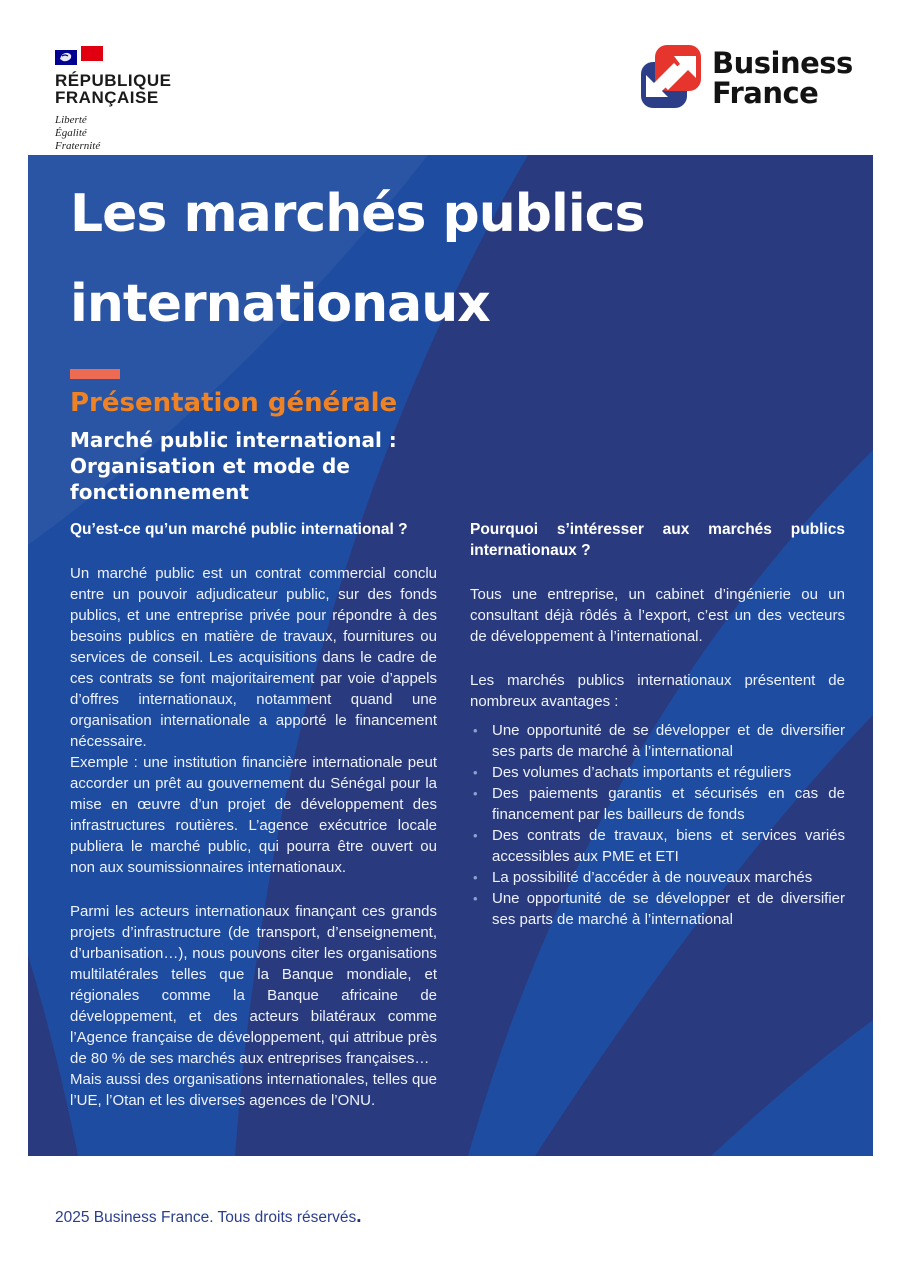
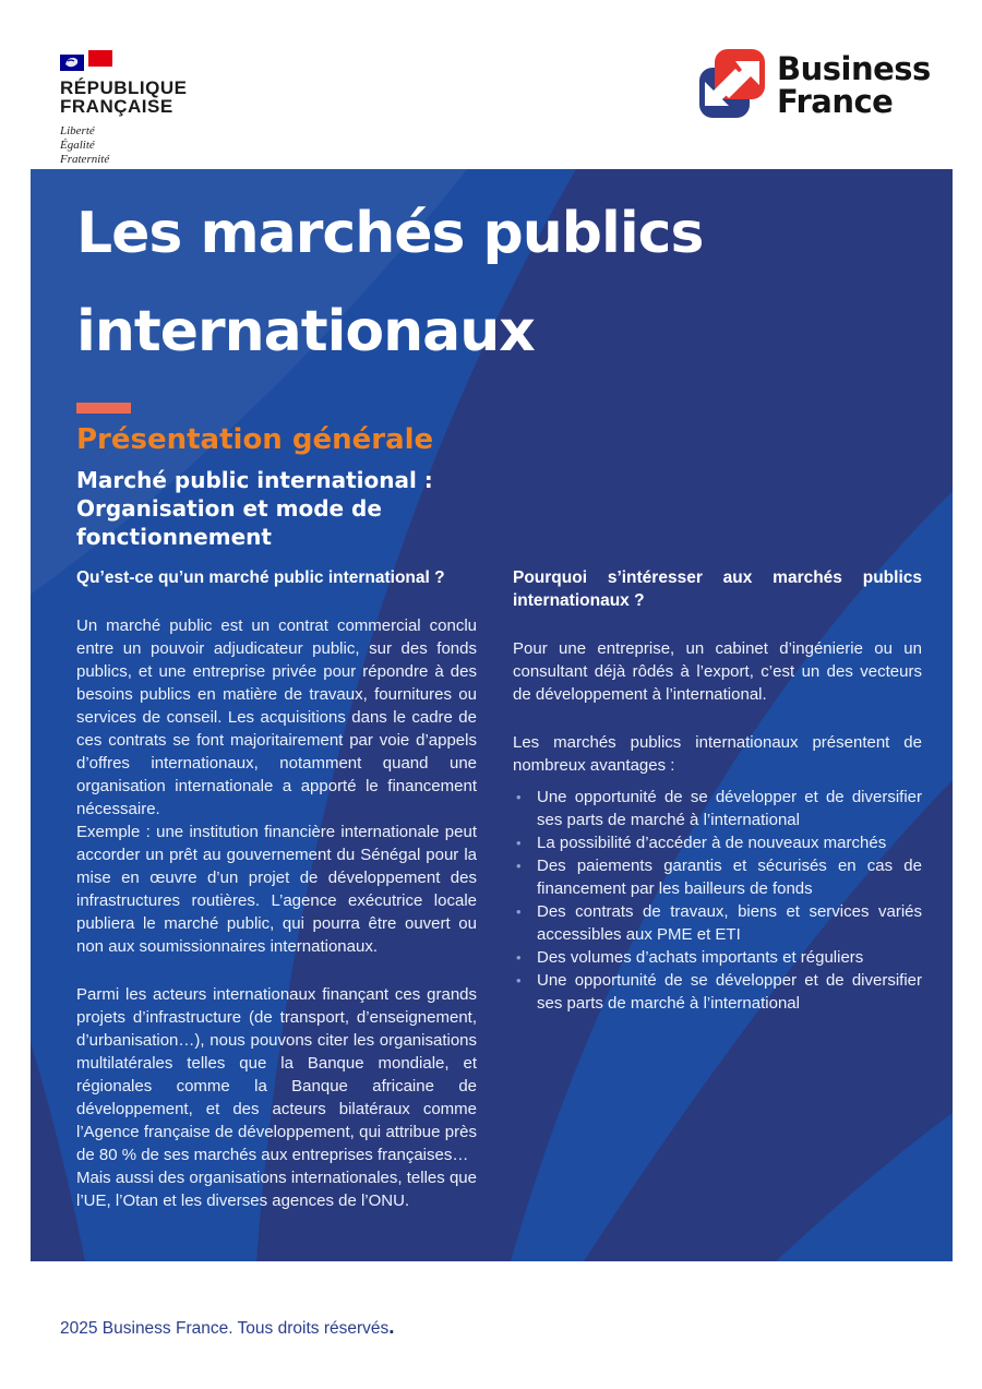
  RÉPUBLIQUE
  FRANÇAISE
  Liberté
  Égalité
  Fraternité
  Business
  France
  Les marchés publics
  internationaux
  Présentation générale
  Marché public international :
  Organisation et mode de
  fonctionnement
  Qu’est-ce qu’un marché public international ?
  Un marché public est un contrat commercial conclu entre un pouvoir adjudicateur public, sur des fonds publics, et une entreprise privée pour répondre à des besoins publics en matière de travaux, fournitures ou services de conseil. Les acquisitions dans le cadre de ces contrats se font majoritairement par voie d’appels d’offres internationaux, notamment quand une organisation internationale a apporté le financement nécessaire.
  Exemple : une institution financière internationale peut accorder un prêt au gouvernement du Sénégal pour la mise en œuvre d’un projet de développement des infrastructures routières. L’agence exécutrice locale publiera le marché public, qui pourra être ouvert ou non aux soumissionnaires internationaux.
  Parmi les acteurs internationaux finançant ces grands projets d’infrastructure (de transport, d’enseignement, d’urbanisation…), nous pouvons citer les organisations multilatérales telles que la Banque mondiale, et régionales comme la Banque africaine de développement, et des acteurs bilatéraux comme l’Agence française de développement, qui attribue près de 80 % de ses marchés aux entreprises françaises…
  Mais aussi des organisations internationales, telles que l’UE, l’Otan et les diverses agences de l’ONU.
  Pourquoi s’intéresser aux marchés publics internationaux ?
- Tous une entreprise, un cabinet d’ingénierie ou un consultant déjà rôdés à l’export, c’est un des vecteurs de développement à l’international.
+ Pour une entreprise, un cabinet d’ingénierie ou un consultant déjà rôdés à l’export, c’est un des vecteurs de développement à l’international.
  Les marchés publics internationaux présentent de nombreux avantages :
  Une opportunité de se développer et de diversifier ses parts de marché à l’international
- Des volumes d’achats importants et réguliers
+ La possibilité d’accéder à de nouveaux marchés
  Des paiements garantis et sécurisés en cas de financement par les bailleurs de fonds
  Des contrats de travaux, biens et services variés accessibles aux PME et ETI
- La possibilité d’accéder à de nouveaux marchés
+ Des volumes d’achats importants et réguliers
  Une opportunité de se développer et de diversifier ses parts de marché à l’international
  2025 Business France. Tous droits réservés.
